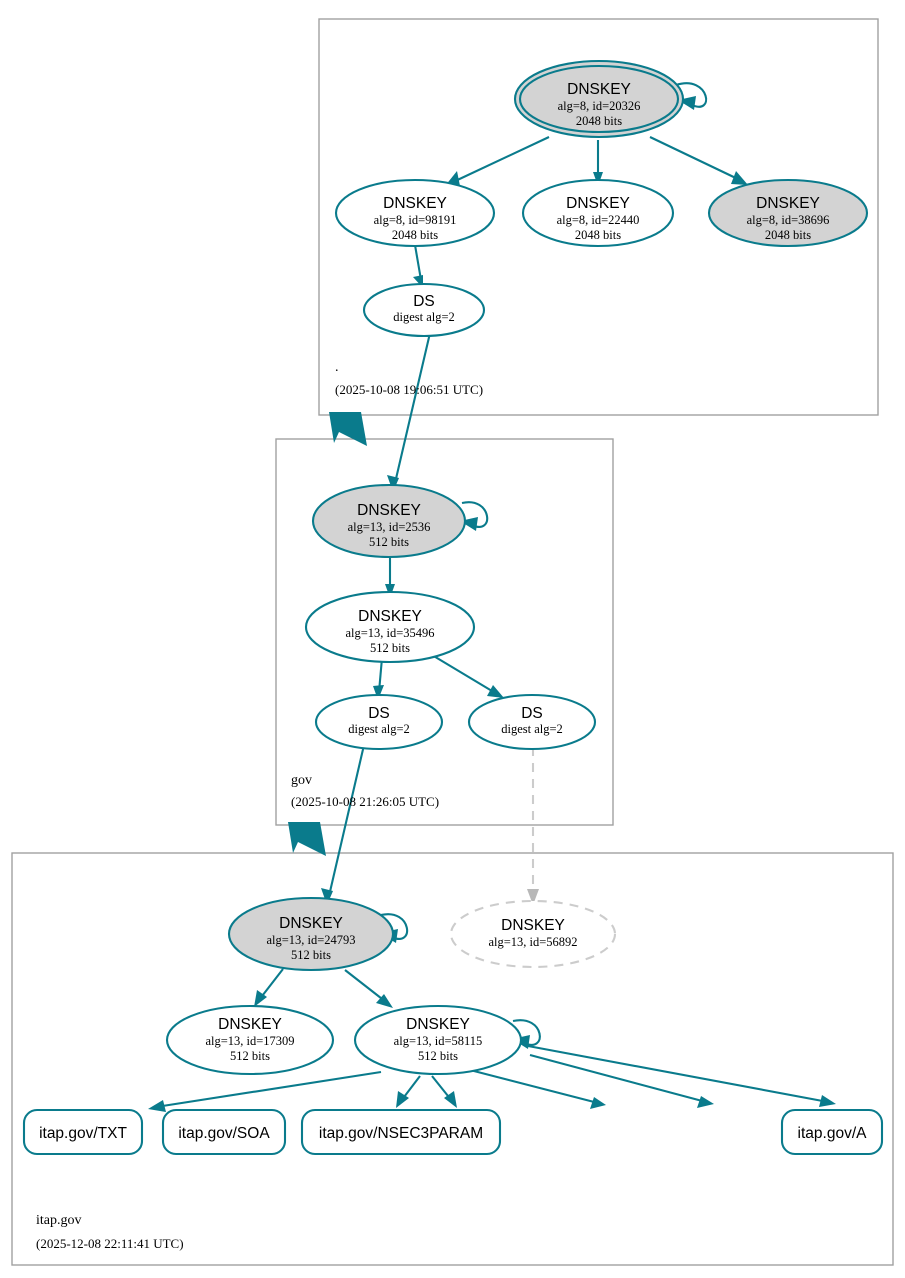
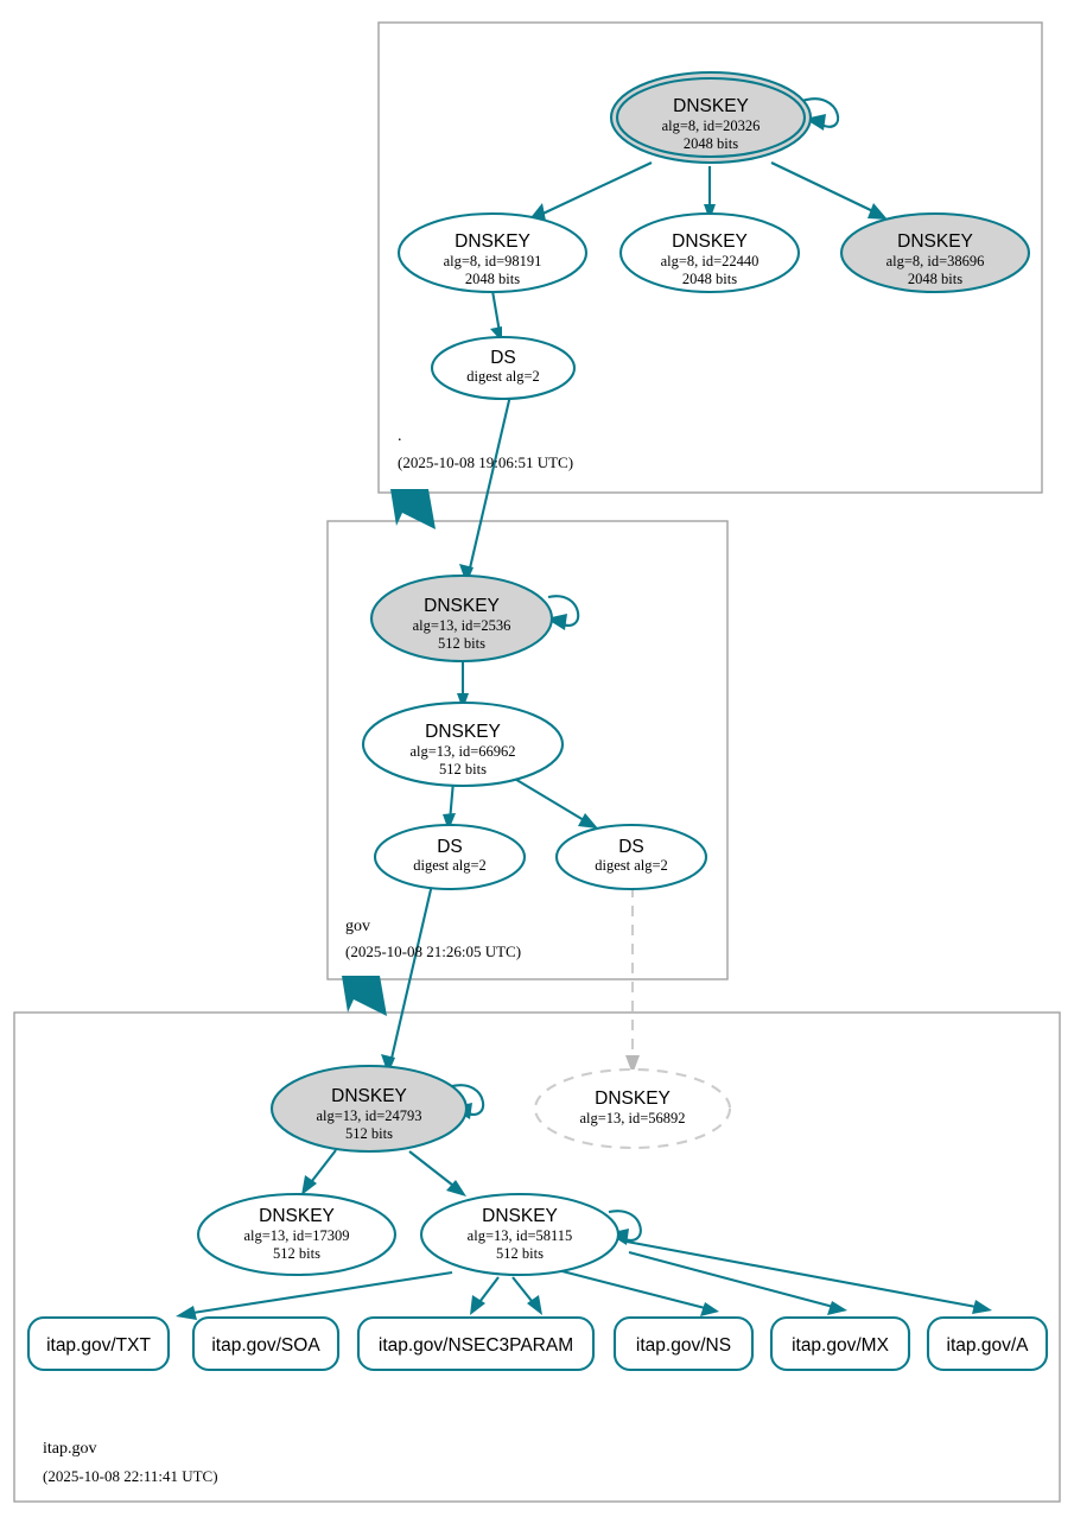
  DNSKEY
  alg=8, id=20326
  2048 bits
  DNSKEY
  alg=8, id=98191
  2048 bits
  DNSKEY
  alg=8, id=22440
  2048 bits
  DNSKEY
  alg=8, id=38696
  2048 bits
  DS
  digest alg=2
  .
  (2025-10-08 19:06:51 UTC)
  DNSKEY
  alg=13, id=2536
  512 bits
  DNSKEY
- alg=13, id=35496
+ alg=13, id=66962
  512 bits
  DS
  digest alg=2
  DS
  digest alg=2
  gov
  (2025-10-08 21:26:05 UTC)
  DNSKEY
  alg=13, id=24793
  512 bits
  DNSKEY
  alg=13, id=56892
  DNSKEY
  alg=13, id=17309
  512 bits
  DNSKEY
  alg=13, id=58115
  512 bits
  itap.gov/TXT
  itap.gov/SOA
  itap.gov/NSEC3PARAM
+ itap.gov/NS
+ itap.gov/MX
  itap.gov/A
  itap.gov
- (2025-12-08 22:11:41 UTC)
+ (2025-10-08 22:11:41 UTC)
